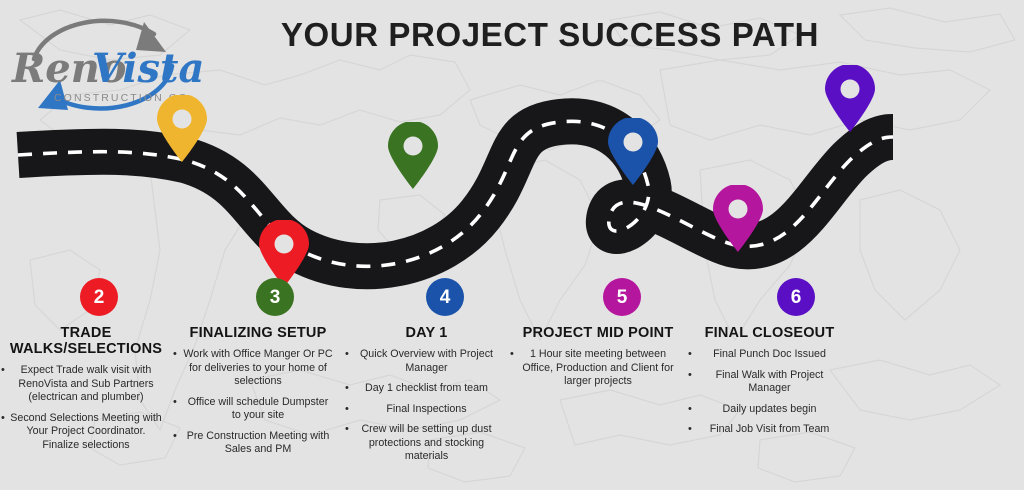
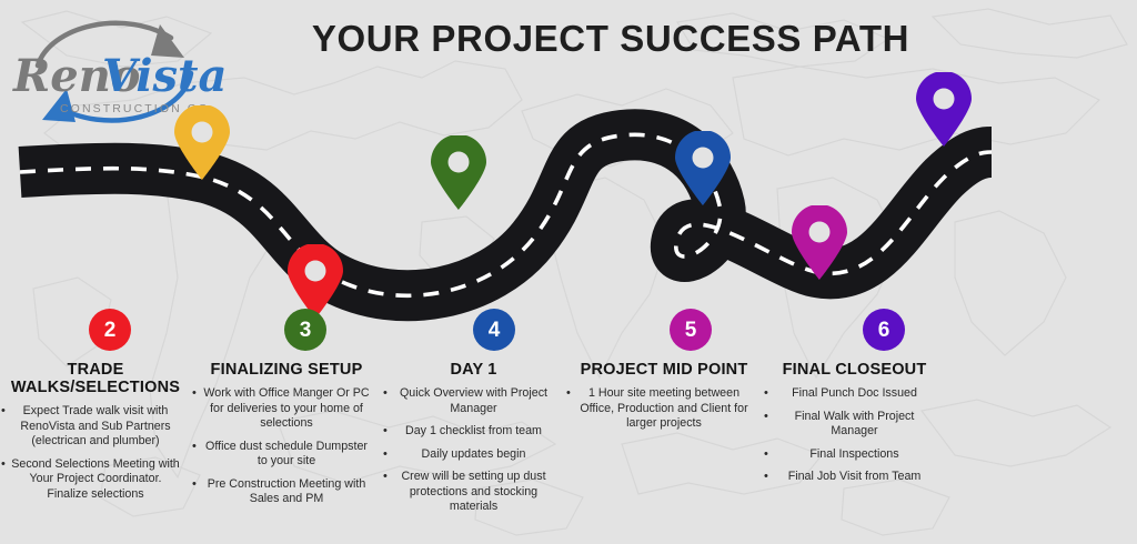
  Reno
  Vista
  CONSTRUCTION
  YOUR PROJECT SUCCESS PATH
  2
  TRADE WALKS/SELECTIONS
  Expect Trade walk visit with RenoVista and Sub Partners (electrican and plumber)
  Second Selections Meeting with Your Project Coordinator. Finalize selections
  3
  FINALIZING SETUP
  Work with Office Manger Or PC for deliveries to your home of selections
- Office will schedule Dumpster to your site
+ Office dust schedule Dumpster to your site
  Pre Construction Meeting with Sales and PM
  4
  DAY 1
  Quick Overview with Project Manager
  Day 1 checklist from team
- Final Inspections
+ Daily updates begin
  Crew will be setting up dust protections and stocking materials
  5
  PROJECT MID POINT
  1 Hour site meeting between Office, Production and Client for larger projects
  6
  FINAL CLOSEOUT
  Final Punch Doc Issued
  Final Walk with Project Manager
- Daily updates begin
+ Final Inspections
  Final Job Visit from Team
